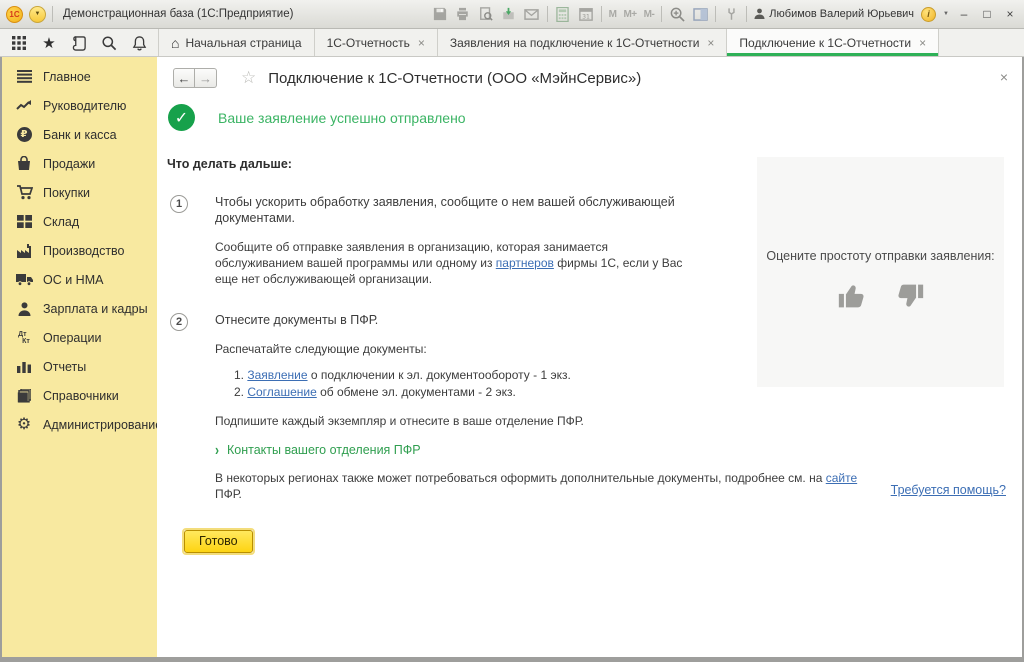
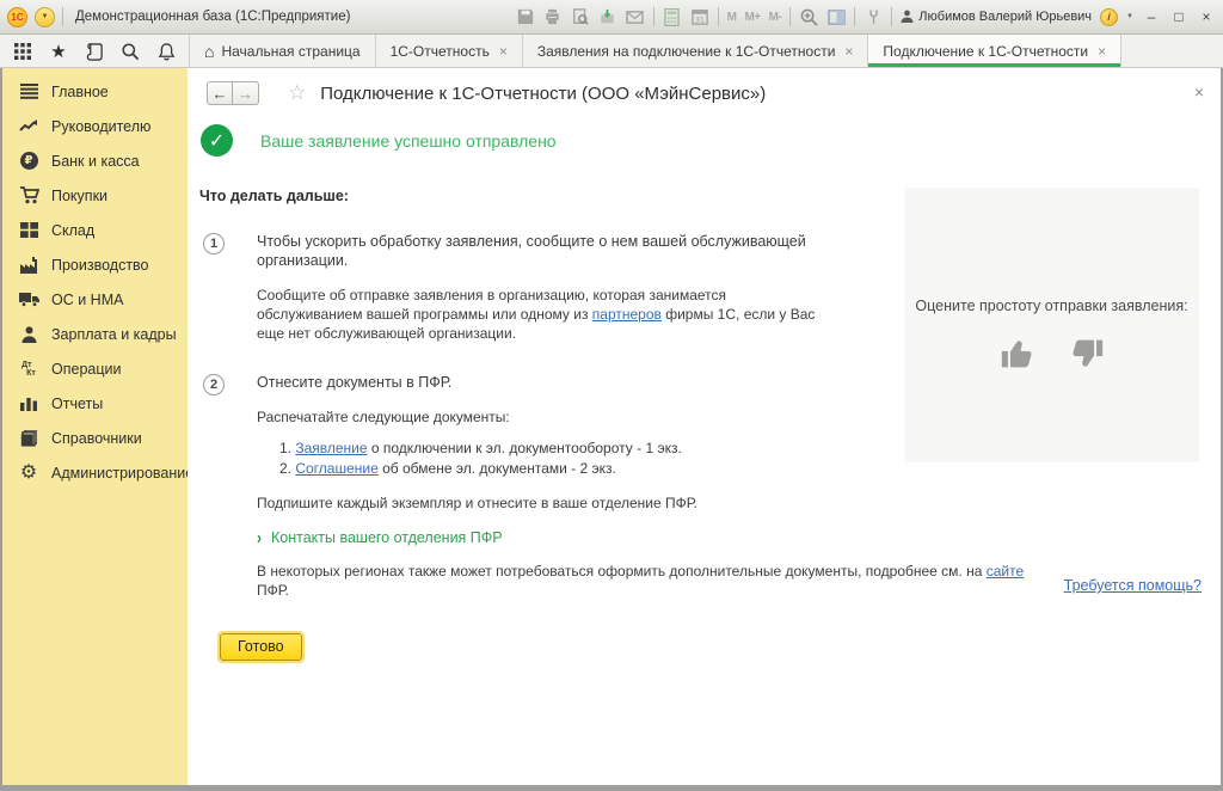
  1С
  Демонстрационная база (1С:Предприятие)
  M
  M+
  M-
  Любимов Валерий Юрьевич
  i
  –
  □
  ×
  ★
  ⌂
  Начальная страница
  1С-Отчетность
  ×
  Заявления на подключение к 1С-Отчетности
  ×
  Подключение к 1С-Отчетности
  ×
  Главное
  Руководителю
  ₽
  Банк и касса
- Продажи
  Покупки
  Склад
  Производство
  ОС и НМА
  Зарплата и кадры
  Операции
  Отчеты
  Справочники
  ⚙
  Администрировани
  ←
  →
  ☆
  Подключение к 1С-Отчетности (ООО «МэйнСервис»)
  ×
  ✓
  Ваше заявление успешно отправлено
  Что делать дальше:
  1
- Чтобы ускорить обработку заявления, сообщите о нем вашей обслуживающей документами.
+ Чтобы ускорить обработку заявления, сообщите о нем вашей обслуживающей организации.
  Сообщите об отправке заявления в организацию, которая занимается обслуживанием вашей программы или одному из партнеров фирмы 1С, если у Вас еще нет обслуживающей организации.
  2
  Отнесите документы в ПФР.
  Распечатайте следующие документы:
  1. Заявление о подключении к эл. документообороту - 1 экз.
  2. Соглашение об обмене эл. документами - 2 экз.
  Подпишите каждый экземпляр и отнесите в ваше отделение ПФР.
  ›
  Контакты вашего отделения ПФР
  В некоторых регионах также может потребоваться оформить дополнительные документы, подробнее см. на сайте ПФР.
  Готово
  Требуется помощь?
  Оцените простоту отправки заявления:
